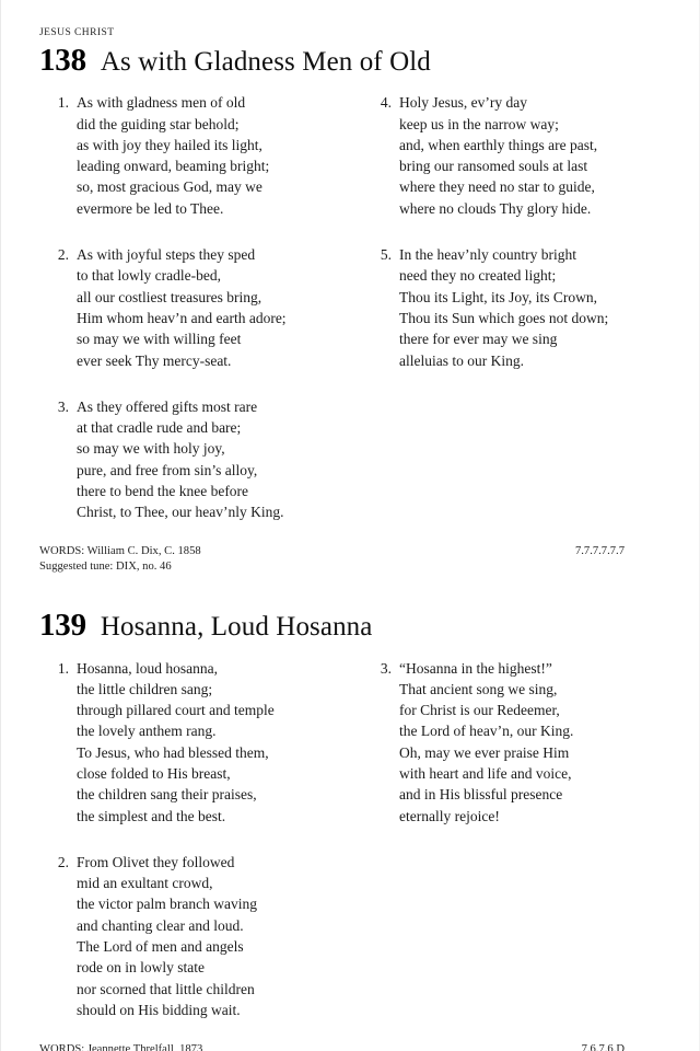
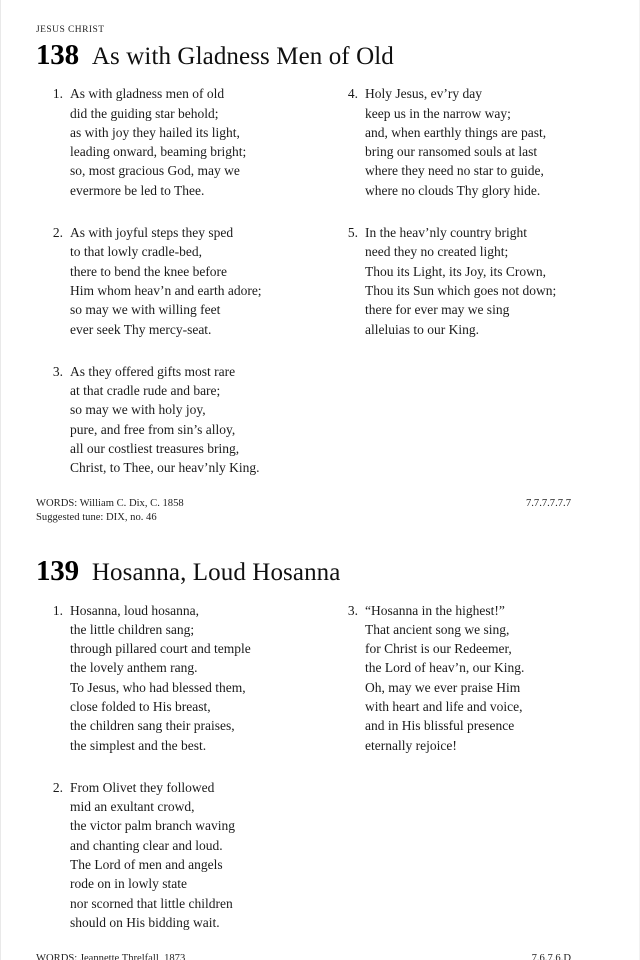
  JESUS CHRIST
  138
  As with Gladness Men of Old
  1.
  As with gladness men of old
  did the guiding star behold;
  as with joy they hailed its light,
  leading onward, beaming bright;
  so, most gracious God, may we
  evermore be led to Thee.
  2.
  As with joyful steps they sped
  to that lowly cradle-bed,
- all our costliest treasures bring,
+ there to bend the knee before
  Him whom heav’n and earth adore;
  so may we with willing feet
  ever seek Thy mercy-seat.
  3.
  As they offered gifts most rare
  at that cradle rude and bare;
  so may we with holy joy,
  pure, and free from sin’s alloy,
- there to bend the knee before
+ all our costliest treasures bring,
  Christ, to Thee, our heav’nly King.
  4.
  Holy Jesus, ev’ry day
  keep us in the narrow way;
  and, when earthly things are past,
  bring our ransomed souls at last
  where they need no star to guide,
  where no clouds Thy glory hide.
  5.
  In the heav’nly country bright
  need they no created light;
  Thou its Light, its Joy, its Crown,
  Thou its Sun which goes not down;
  there for ever may we sing
  alleluias to our King.
  WORDS: William C. Dix, C. 1858
  7.7.7.7.7.7
  Suggested tune: DIX, no. 46
  139
  Hosanna, Loud Hosanna
  1.
  Hosanna, loud hosanna,
  the little children sang;
  through pillared court and temple
  the lovely anthem rang.
  To Jesus, who had blessed them,
  close folded to His breast,
  the children sang their praises,
  the simplest and the best.
  2.
  From Olivet they followed
  mid an exultant crowd,
  the victor palm branch waving
  and chanting clear and loud.
  The Lord of men and angels
  rode on in lowly state
  nor scorned that little children
  should on His bidding wait.
  3.
  “Hosanna in the highest!”
  That ancient song we sing,
  for Christ is our Redeemer,
  the Lord of heav’n, our King.
  Oh, may we ever praise Him
  with heart and life and voice,
  and in His blissful presence
  eternally rejoice!
  WORDS: Jeannette Threlfall, 1873
  7.6.7.6.D
